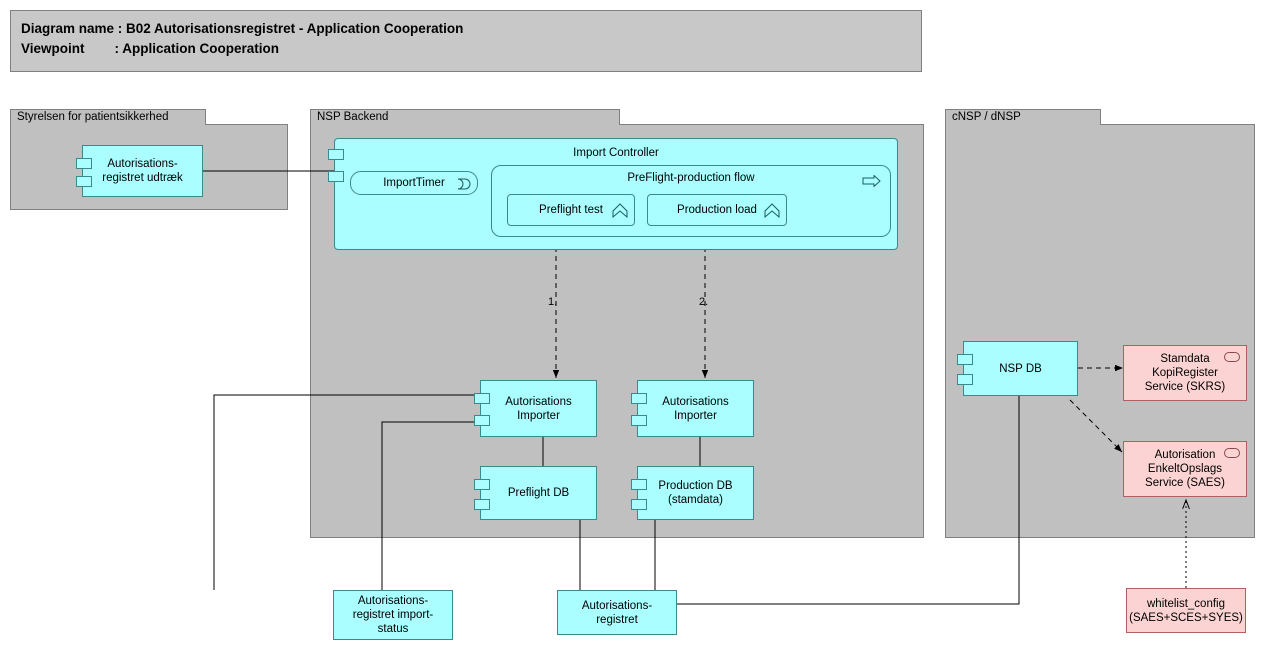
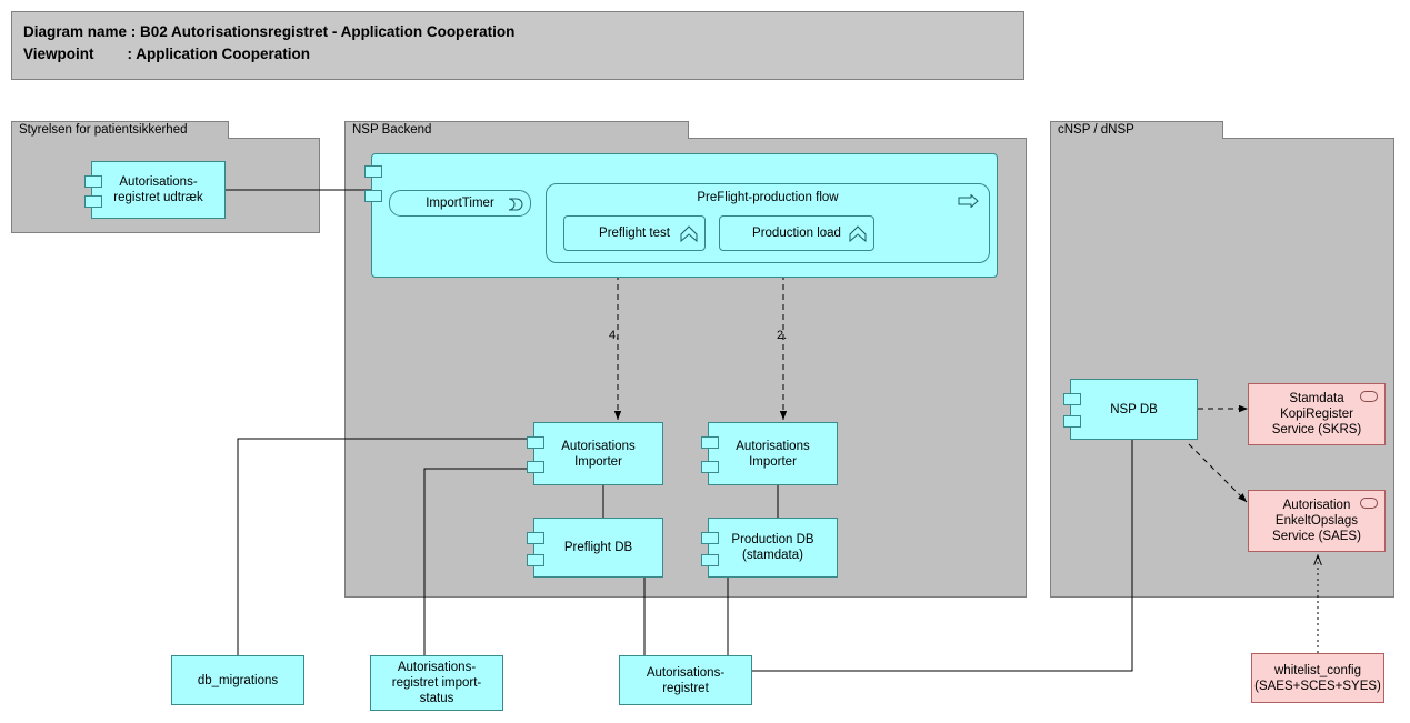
  Diagram name : B02 Autorisationsregistret - Application Cooperation
  Viewpoint : Application Cooperation
  Styrelsen for patientsikkerhed
  NSP Backend
  cNSP / dNSP
- 1.
+ 4.
  2.
  Autorisations-
  registret udtræk
- Import Controller
  ImportTimer
  PreFlight-production flow
  Preflight test
  Production load
  Autorisations
  Importer
  Autorisations
  Importer
  Preflight DB
  Production DB
  (stamdata)
  NSP DB
  Stamdata
  KopiRegister
  Service (SKRS)
  Autorisation
  EnkeltOpslags
  Service (SAES)
+ db_migrations
  Autorisations-
  registret import-
  status
  Autorisations-
  registret
  whitelist_config
  (SAES+SCES+SYES)
